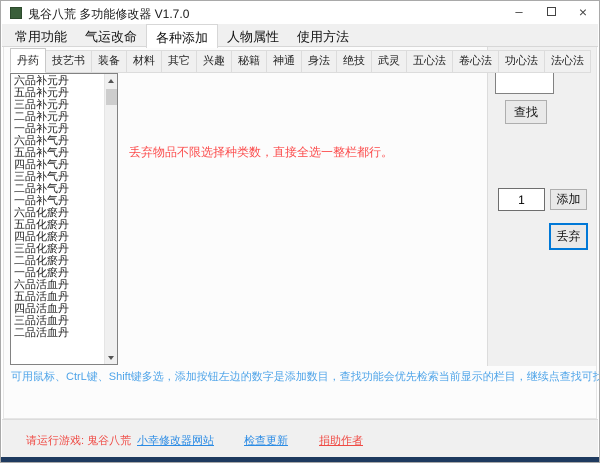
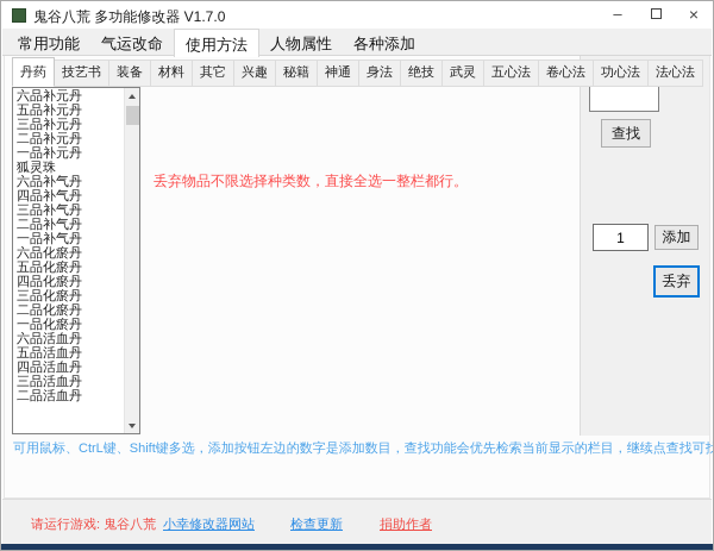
  鬼谷八荒 多功能修改器 V1.7.0
  –
  ×
  常用功能
  气运改命
- 各种添加
+ 使用方法
  人物属性
- 使用方法
+ 各种添加
  丹药
  技艺书
  装备
  材料
  其它
  兴趣
  秘籍
  神通
  身法
  绝技
  武灵
  五心法
  卷心法
  功心法
  法心法
  六品补元丹
  五品补元丹
  三品补元丹
  二品补元丹
  一品补元丹
+ 狐灵珠
  六品补气丹
- 五品补气丹
  四品补气丹
  三品补气丹
  二品补气丹
  一品补气丹
  六品化瘀丹
  五品化瘀丹
  四品化瘀丹
  三品化瘀丹
  二品化瘀丹
  一品化瘀丹
  六品活血丹
  五品活血丹
  四品活血丹
  三品活血丹
  二品活血丹
  丢弃物品不限选择种类数，直接全选一整栏都行。
  查找
  1
  添加
  丢弃
  可用鼠标、CtrL键、Shift键多选，添加按钮左边的数字是添加数目，查找功能会优先检索当前显示的栏目，继续点查找可找
  请运行游戏: 鬼谷八荒
  小幸修改器网站
  检查更新
  捐助作者
